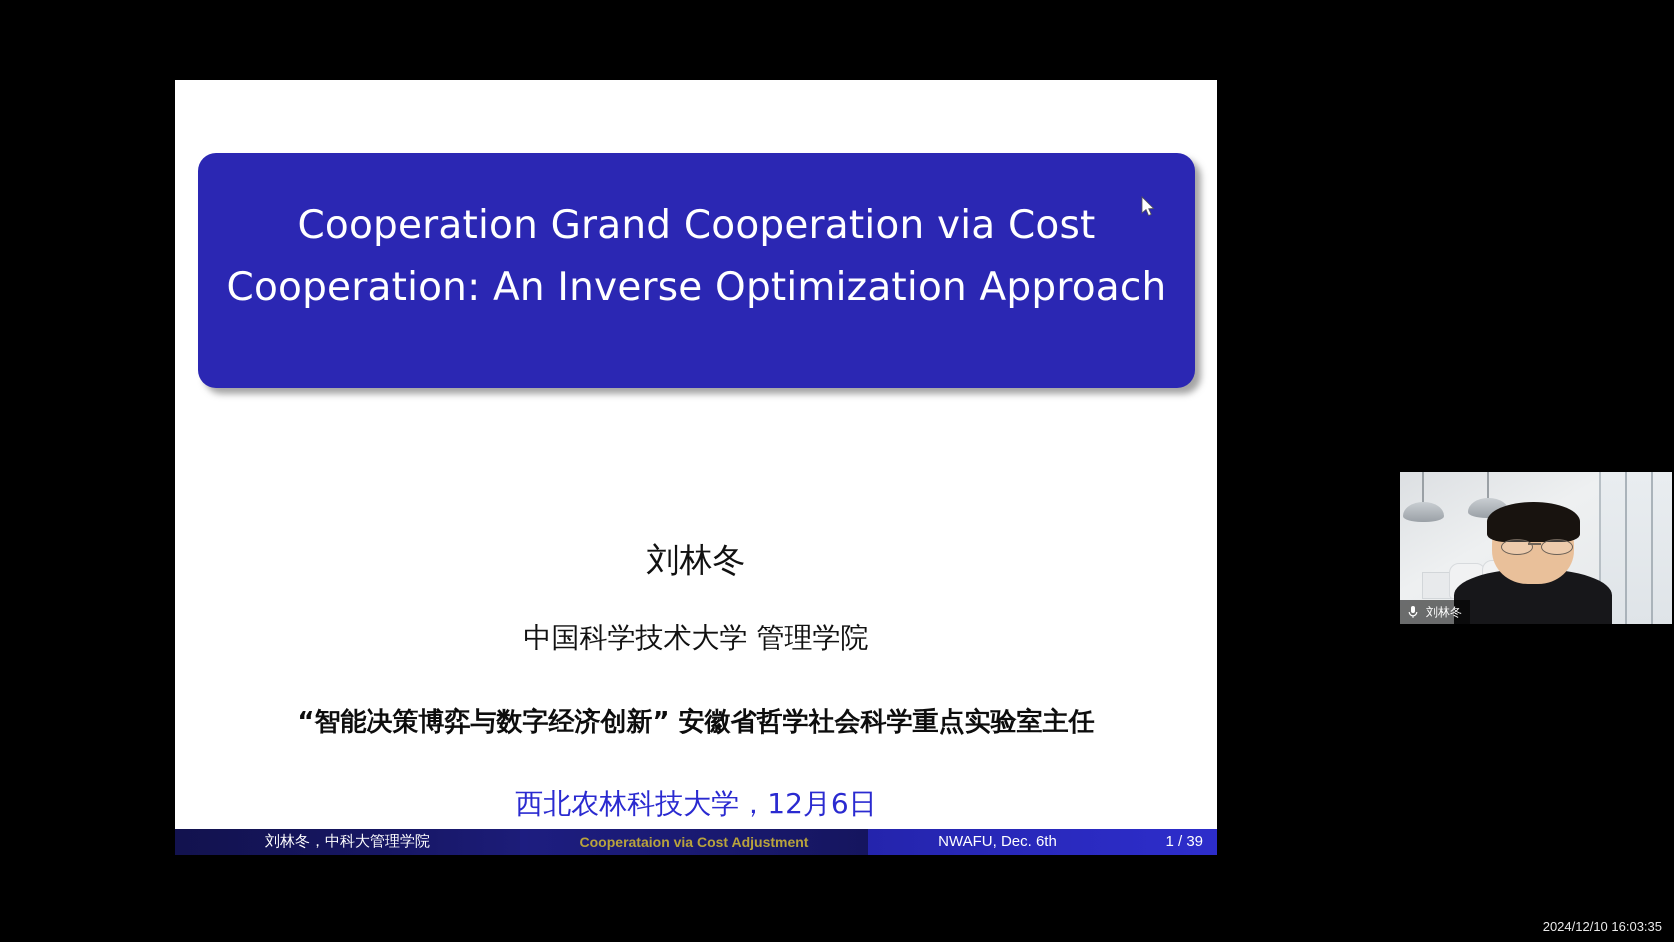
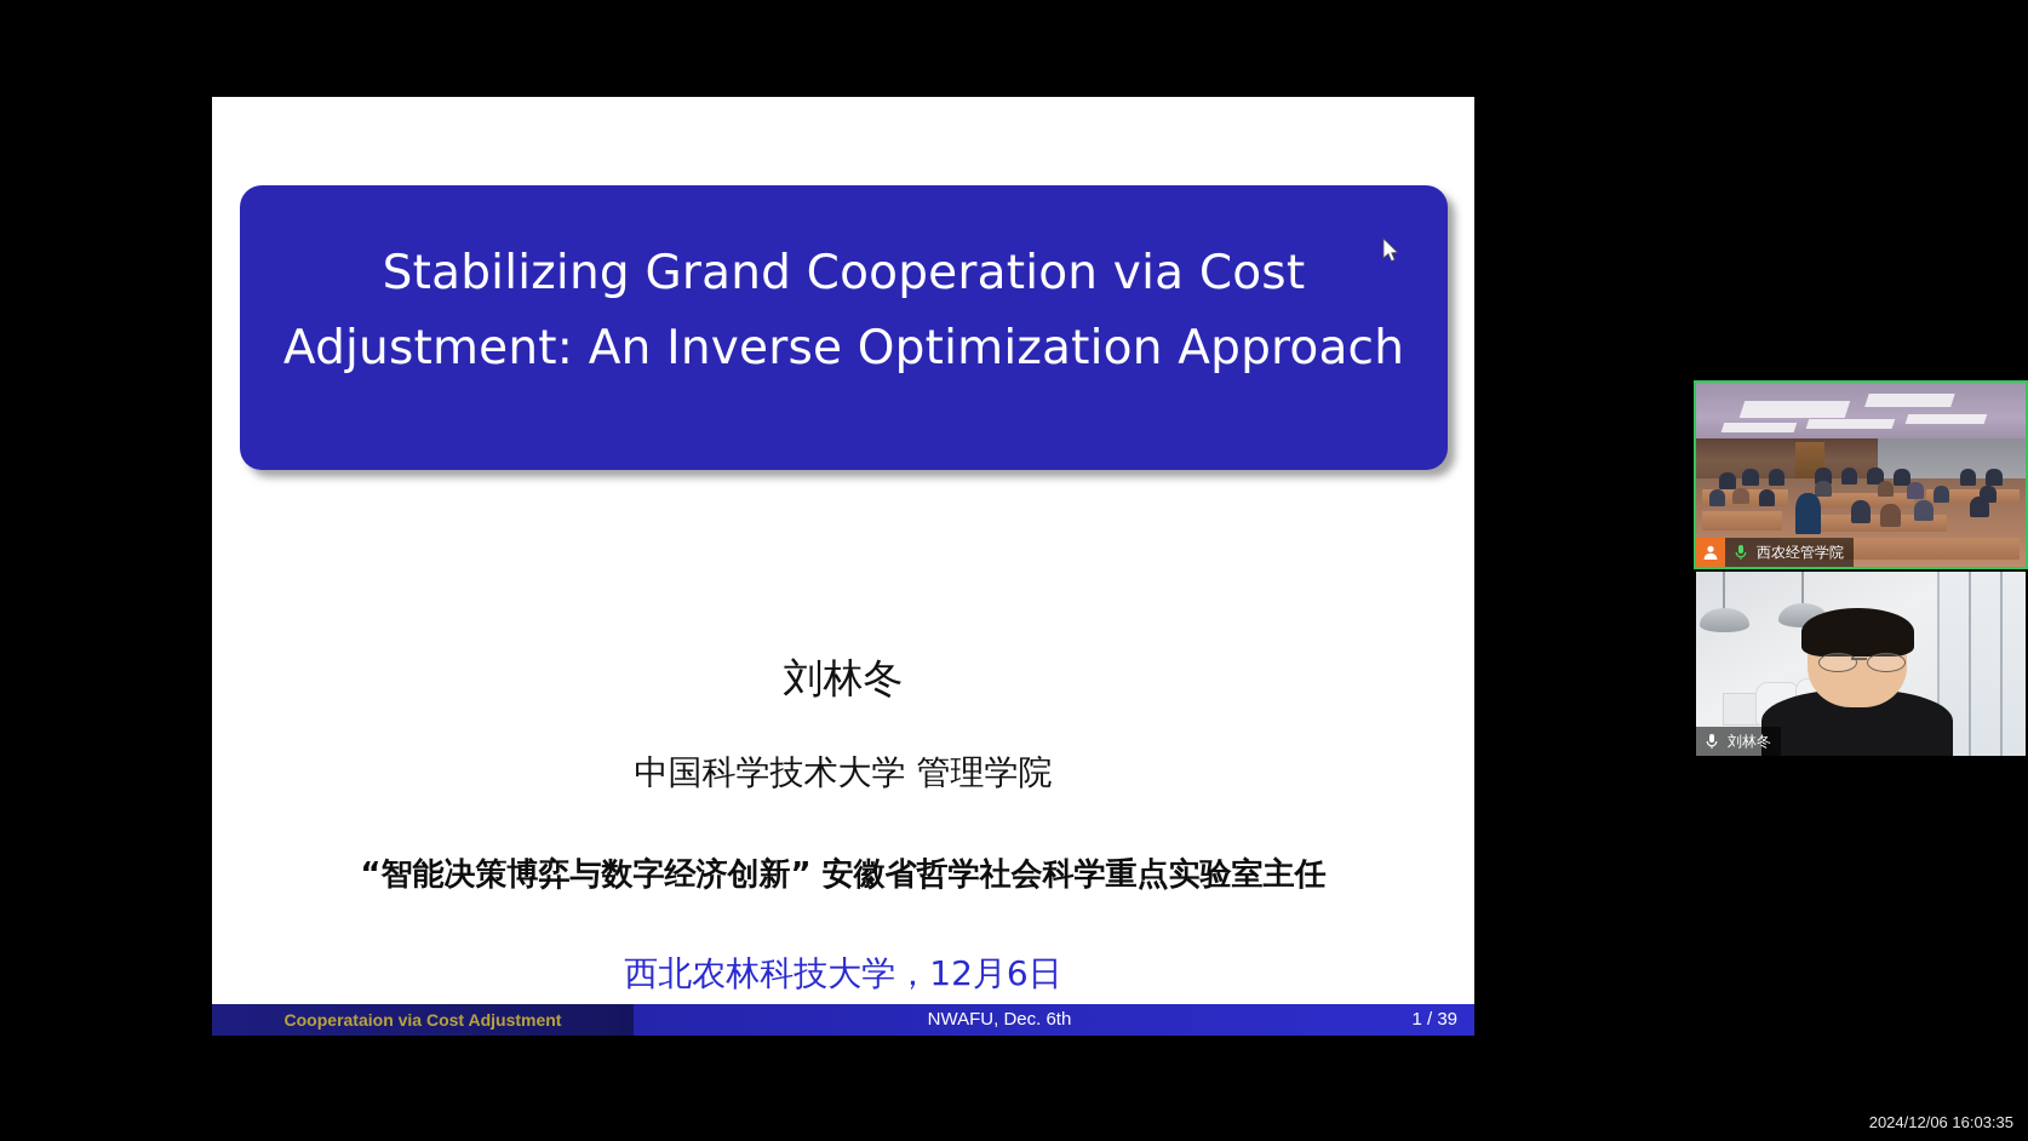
- Cooperation Grand Cooperation via Cost
+ Stabilizing Grand Cooperation via Cost
- Cooperation: An Inverse Optimization Approach
+ Adjustment: An Inverse Optimization Approach
  刘林冬
  中国科学技术大学 管理学院
  “智能决策博弈与数字经济创新” 安徽省哲学社会科学重点实验室主任
  西北农林科技大学，12月6日
- 刘林冬，中科大管理学院
  Cooperataion via Cost Adjustment
  NWAFU, Dec. 6th
  1 / 39
+ 西农经管学院
  刘林冬
- 2024/12/10 16:03:35
+ 2024/12/06 16:03:35
